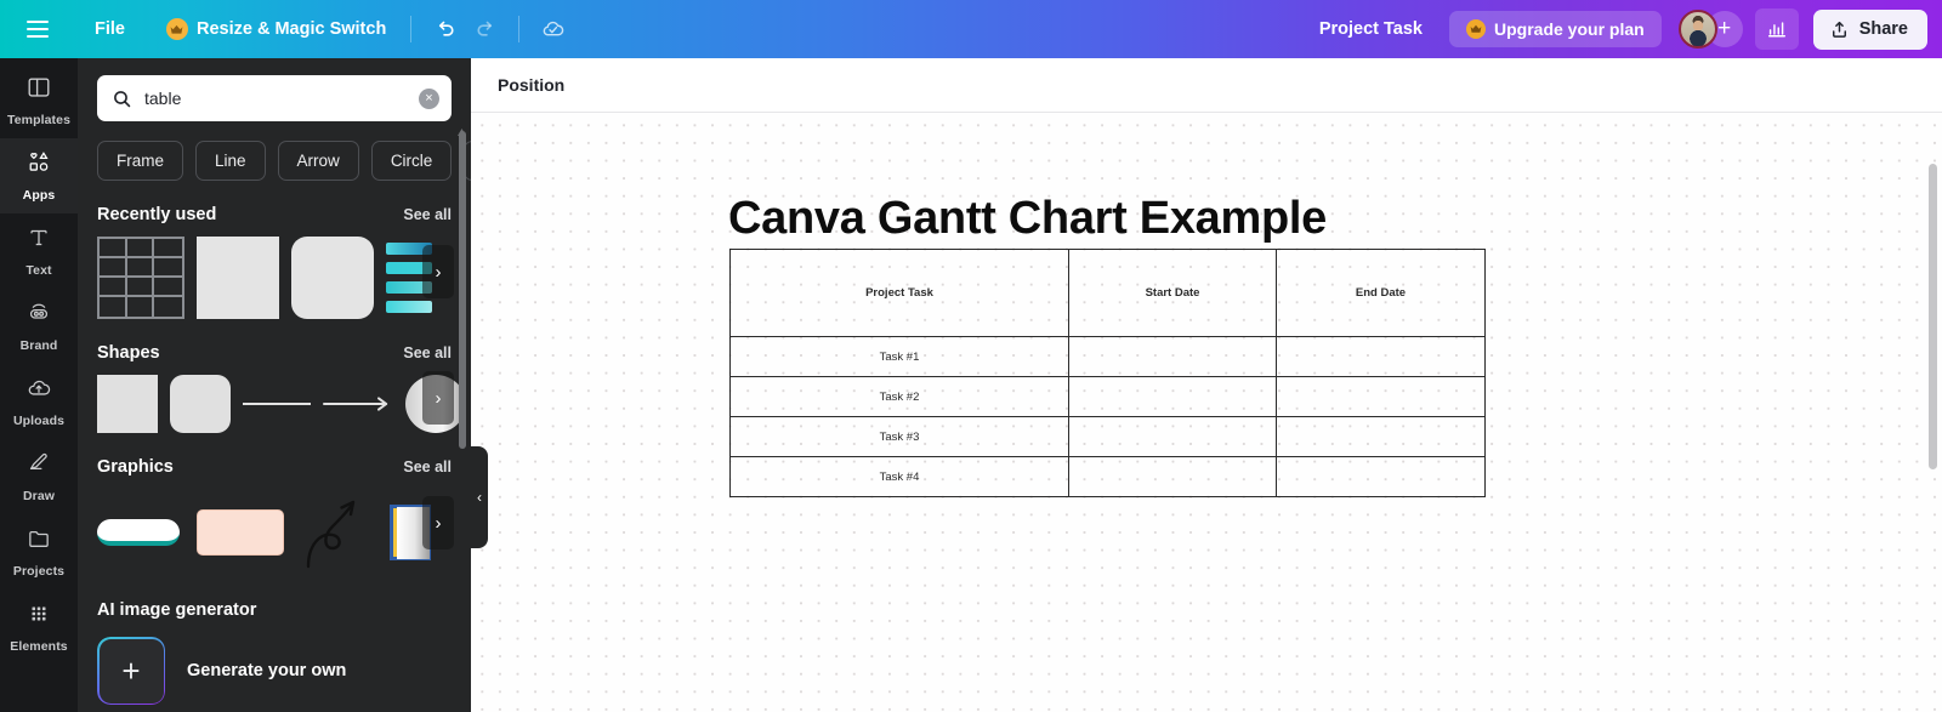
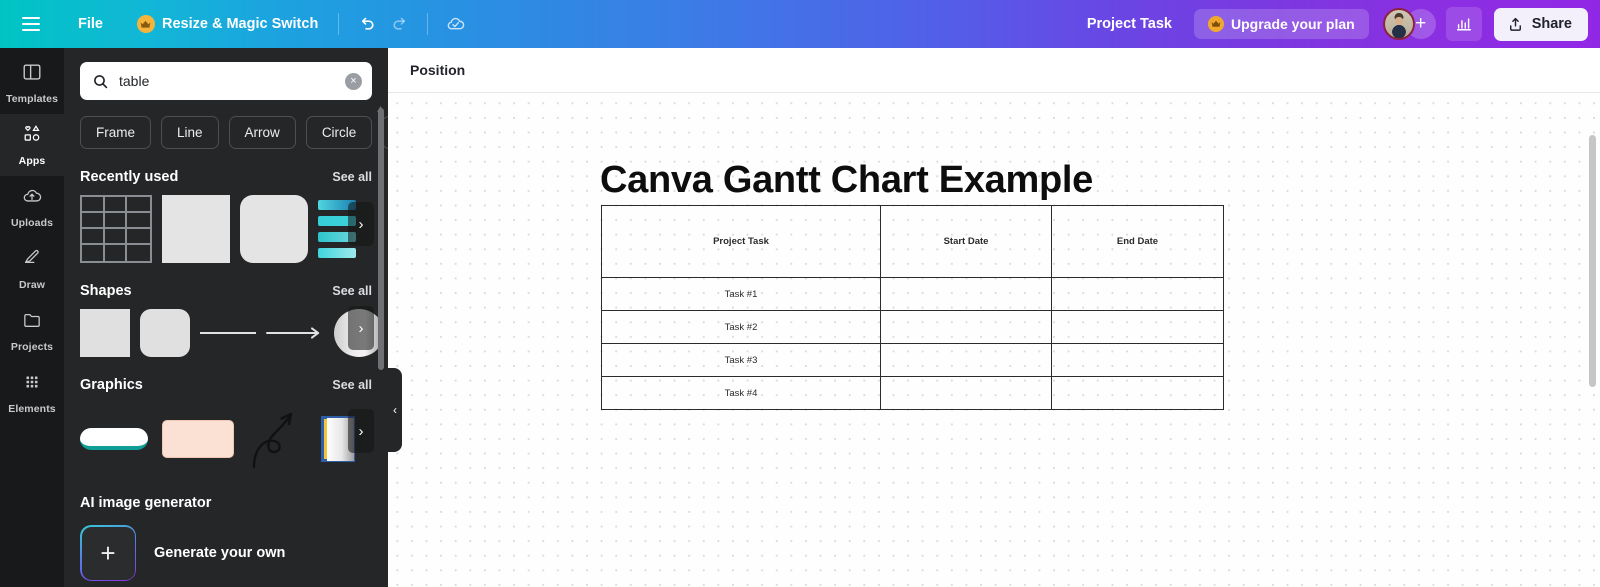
  File
  Resize & Magic Switch
  Project Task
  Upgrade your plan
  +
  Share
  Templates
  Apps
- Text
- Brand
  Uploads
  Draw
  Projects
  Elements
  table
  ×
  Frame
  Line
  Arrow
  Circle
  Recently used
  See all
  ›
  Shapes
  See all
  ›
  Graphics
  See all
  ›
  AI image generator
  +
  Generate your own
  ‹
  Position
  Canva Gantt Chart Example
  Project Task	Start Date	End Date
  Task #1
  Task #2
  Task #3
  Task #4
